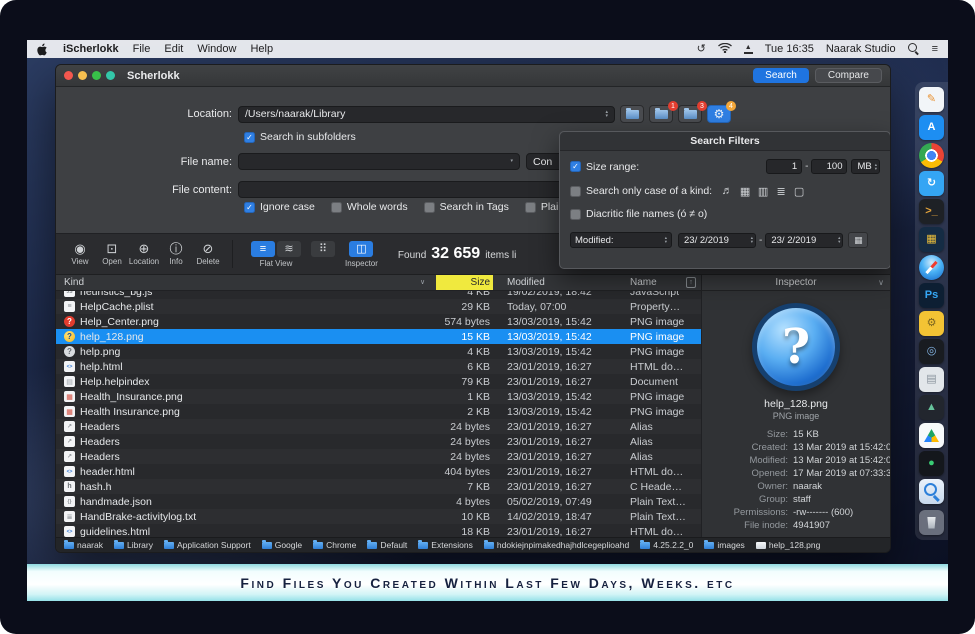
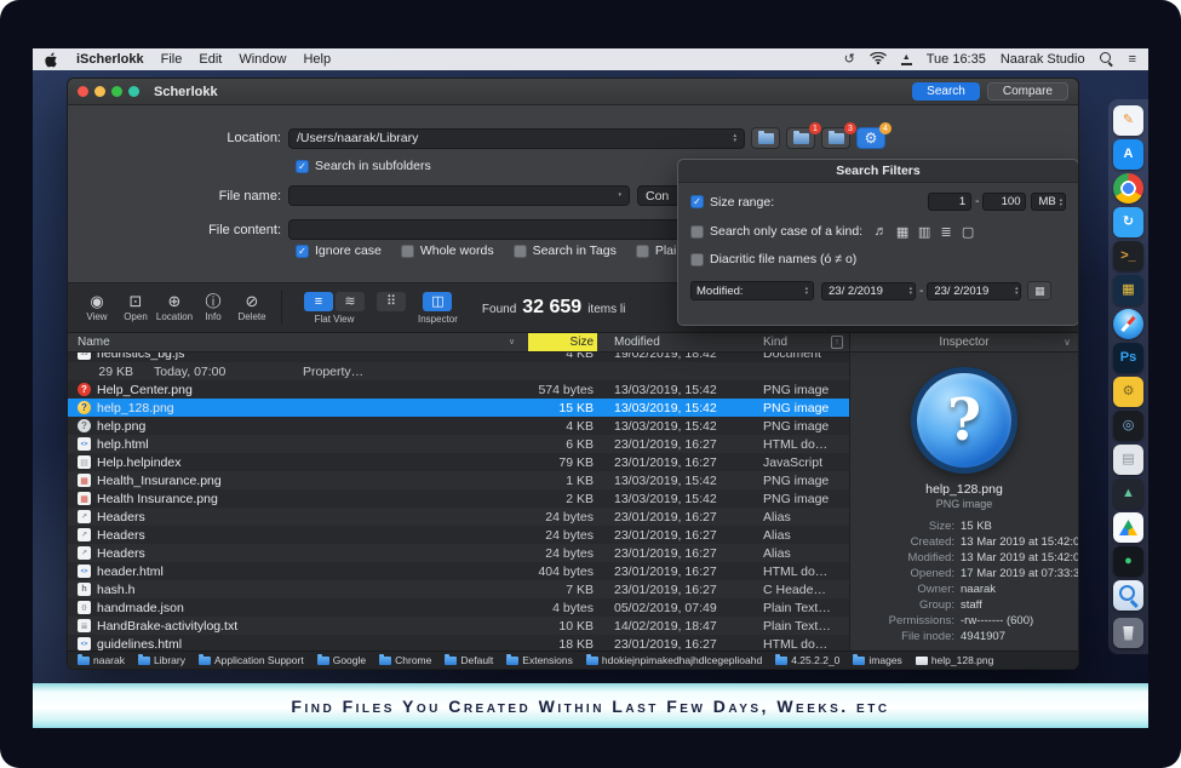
  iScherlokk
  File
  Edit
  Window
  Help
  ↺
  Tue 16:35
  Naarak Studio
  ≡
  Scherlokk
  Search
  Compare
  Location:
  /Users/naarak/Library
  Search in subfolders
  File name:
  Con
  File content:
  Ignore case
  Whole words
  Search in Tags
  Plai
  ◉
  View
  ⊡
  Open
  ⊕
  Location
  ⓘ
  Info
  ⊘
  Delete
  ≡
  ≋
  Flat View
  ⠿
  ◫
  Inspector
  Found
  32 659
  items li
- Kind
+ Name
  Size
  Modified
- Name
+ Kind
  heuristics_bg.js
  4 KB
  19/02/2019, 18:42
- JavaScript
+ Document
- HelpCache.plist
  29 KB
  Today, 07:00
  Property…
  Help_Center.png
  574 bytes
  13/03/2019, 15:42
  PNG image
  help_128.png
  15 KB
  13/03/2019, 15:42
  PNG image
  help.png
  4 KB
  13/03/2019, 15:42
  PNG image
  help.html
  6 KB
  23/01/2019, 16:27
  HTML do…
  Help.helpindex
  79 KB
  23/01/2019, 16:27
- Document
+ JavaScript
  Health_Insurance.png
  1 KB
  13/03/2019, 15:42
  PNG image
  Health Insurance.png
  2 KB
  13/03/2019, 15:42
  PNG image
  Headers
  24 bytes
  23/01/2019, 16:27
  Alias
  Headers
  24 bytes
  23/01/2019, 16:27
  Alias
  Headers
  24 bytes
  23/01/2019, 16:27
  Alias
  header.html
  404 bytes
  23/01/2019, 16:27
  HTML do…
  hash.h
  7 KB
  23/01/2019, 16:27
  C Heade…
  handmade.json
  4 bytes
  05/02/2019, 07:49
  Plain Text…
  HandBrake-activitylog.txt
  10 KB
  14/02/2019, 18:47
  Plain Text…
  guidelines.html
  18 KB
  23/01/2019, 16:27
  HTML do…
  Inspector
  ∨
  ?
  help_128.png
  PNG image
  Size:
  15 KB
  Created:
  13 Mar 2019 at 15:42:0
  Modified:
  13 Mar 2019 at 15:42:0
  Opened:
  17 Mar 2019 at 07:33:3
  Owner:
  naarak
  Group:
  staff
  Permissions:
  -rw------- (600)
  File inode:
  4941907
  naarak
  Library
  Application Support
  Google
  Chrome
  Default
  Extensions
  hdokiejnpimakedhajhdlcegeplioahd
  4.25.2.2_0
  images
  help_128.png
  Search Filters
  Size range:
  1
  -
  100
  MB
  Search only case of a kind:
  ♬
  ▦
  ▥
  ≣
  ▢
  Diacritic file names (ó ≠ o)
  Modified:
  23/ 2/2019
  -
  23/ 2/2019
  ▦
  ✎
  A
  ↻
  >_
  ▦
  Ps
  ⚙
  ◎
  ▤
  ▲
  ●
  Find Files You Created Within Last Few Days, Weeks. etc
